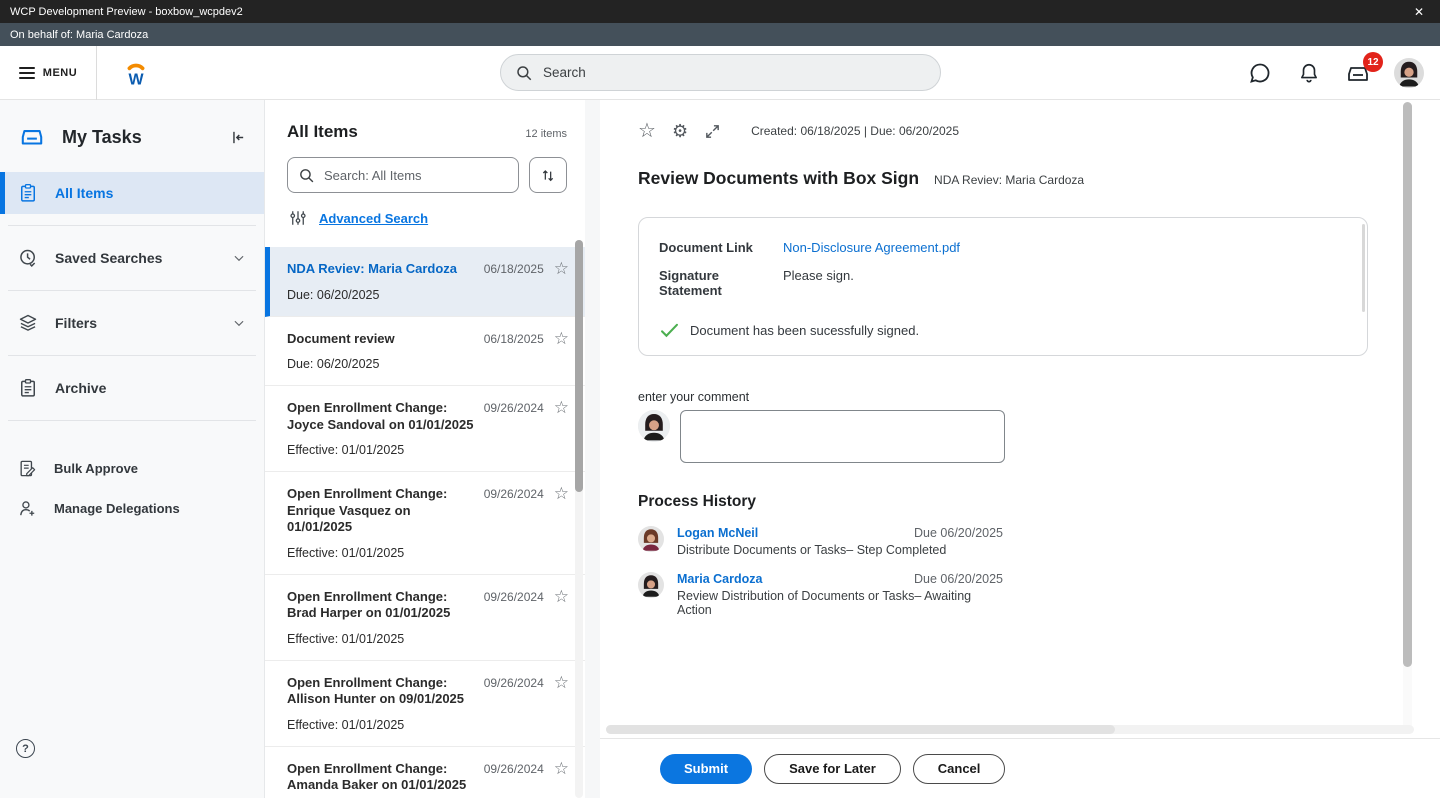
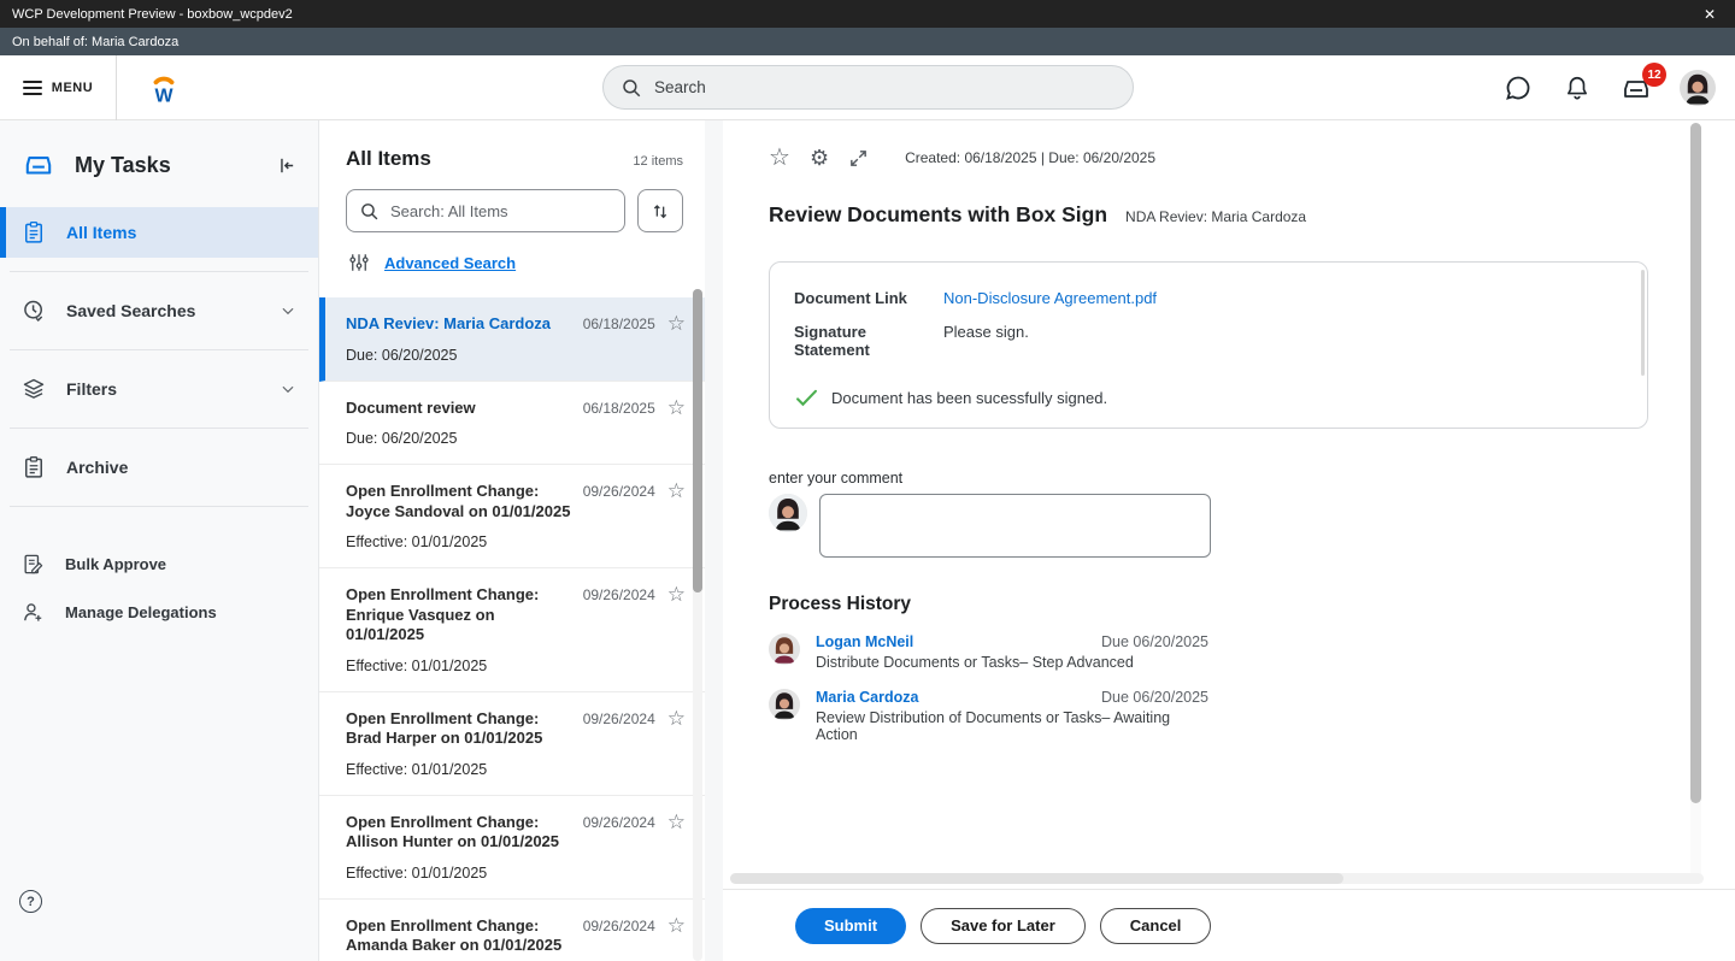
  WCP Development Preview - boxbow_wcpdev2
  ✕
  On behalf of: Maria Cardoza
  MENU
  W
  Search
  12
  My Tasks
  All Items
  Saved Searches
  Filters
  Archive
  Bulk Approve
  Manage Delegations
  ?
  All Items
  12 items
  Search: All Items
  Advanced Search
  NDA Reviev: Maria Cardoza
  06/18/2025
  ☆
  Due: 06/20/2025
  Document review
  06/18/2025
  ☆
  Due: 06/20/2025
  Open Enrollment Change: Joyce Sandoval on 01/01/2025
  09/26/2024
  ☆
  Effective: 01/01/2025
  Open Enrollment Change: Enrique Vasquez on 01/01/2025
  09/26/2024
  ☆
  Effective: 01/01/2025
  Open Enrollment Change: Brad Harper on 01/01/2025
  09/26/2024
  ☆
  Effective: 01/01/2025
- Open Enrollment Change: Allison Hunter on 09/01/2025
+ Open Enrollment Change: Allison Hunter on 01/01/2025
  09/26/2024
  ☆
  Effective: 01/01/2025
  Open Enrollment Change: Amanda Baker on 01/01/2025
  09/26/2024
  ☆
  ☆
  ⚙
  Created: 06/18/2025 | Due: 06/20/2025
  Review Documents with Box Sign
  NDA Reviev: Maria Cardoza
  Document Link
  Non-Disclosure Agreement.pdf
  Signature Statement
  Please sign.
  Document has been sucessfully signed.
  enter your comment
  Process History
  Logan McNeil
  Due 06/20/2025
- Distribute Documents or Tasks– Step Completed
+ Distribute Documents or Tasks– Step Advanced
  Maria Cardoza
  Due 06/20/2025
  Review Distribution of Documents or Tasks– Awaiting Action
  Submit
  Save for Later
  Cancel
